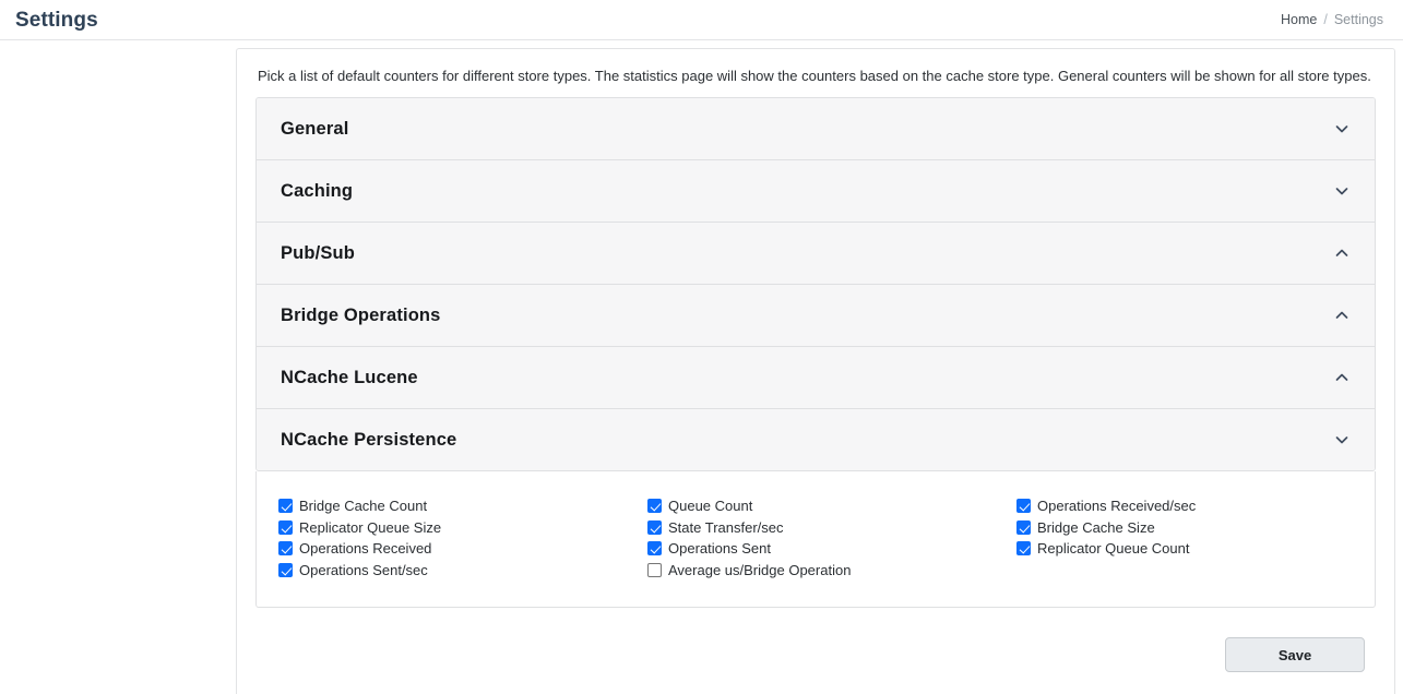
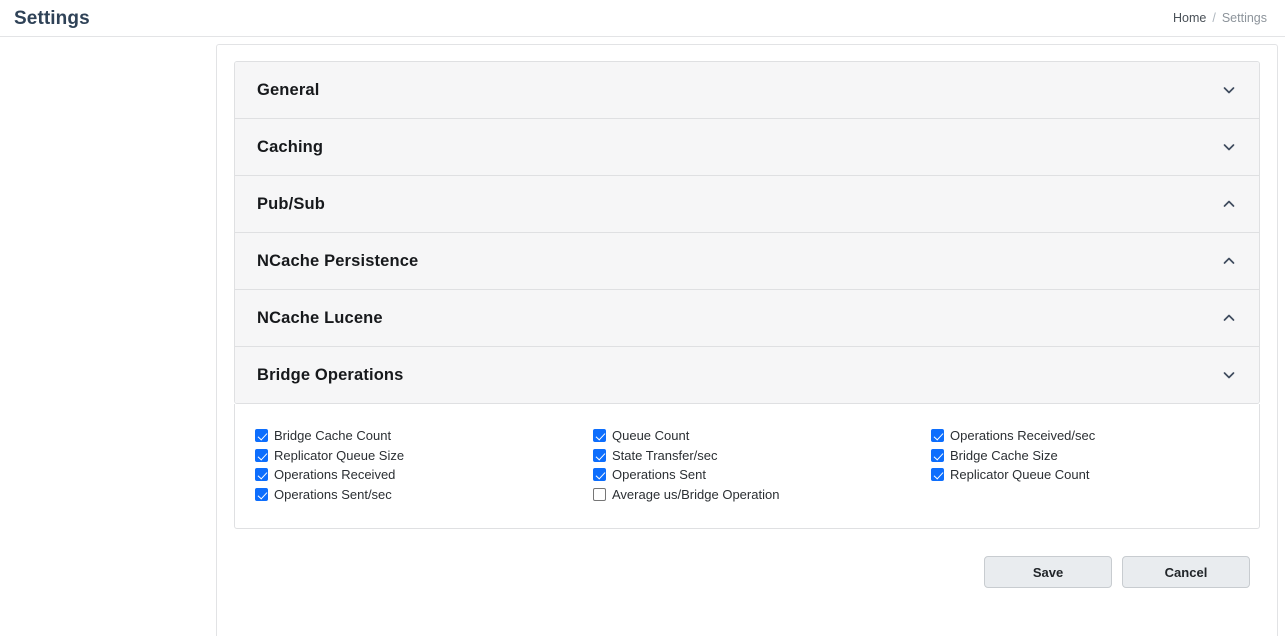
  Settings
  Home
  /
  Settings
- Pick a list of default counters for different store types. The statistics page will show the counters based on the cache store type. General counters will be shown for all store types.
  General
  Caching
  Pub/Sub
- Bridge Operations
+ NCache Persistence
  NCache Lucene
- NCache Persistence
+ Bridge Operations
  Bridge Cache Count
  Replicator Queue Size
  Operations Received
  Operations Sent/sec
  Queue Count
  State Transfer/sec
  Operations Sent
  Average us/Bridge Operation
  Operations Received/sec
  Bridge Cache Size
  Replicator Queue Count
  Save
+ Cancel
